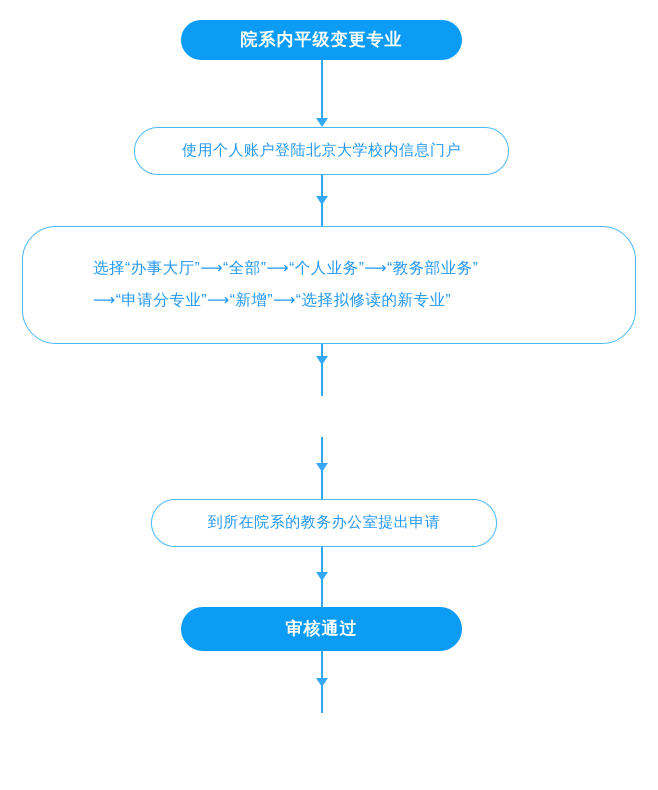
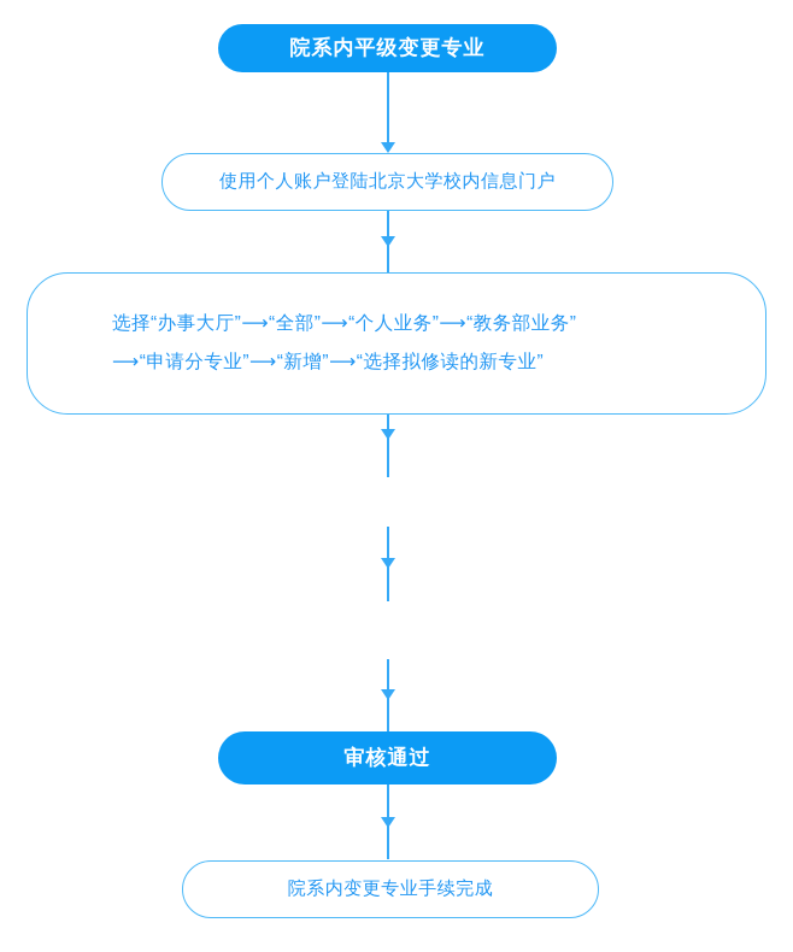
  院系内平级变更专业
  使用个人账户登陆北京大学校内信息门户
  选择“办事大厅”⟶“全部”⟶“个人业务”⟶“教务部业务”
  ⟶“申请分专业”⟶“新增”⟶“选择拟修读的新专业”
- 到所在院系的教务办公室提出申请
  审核通过
+ 院系内变更专业手续完成
